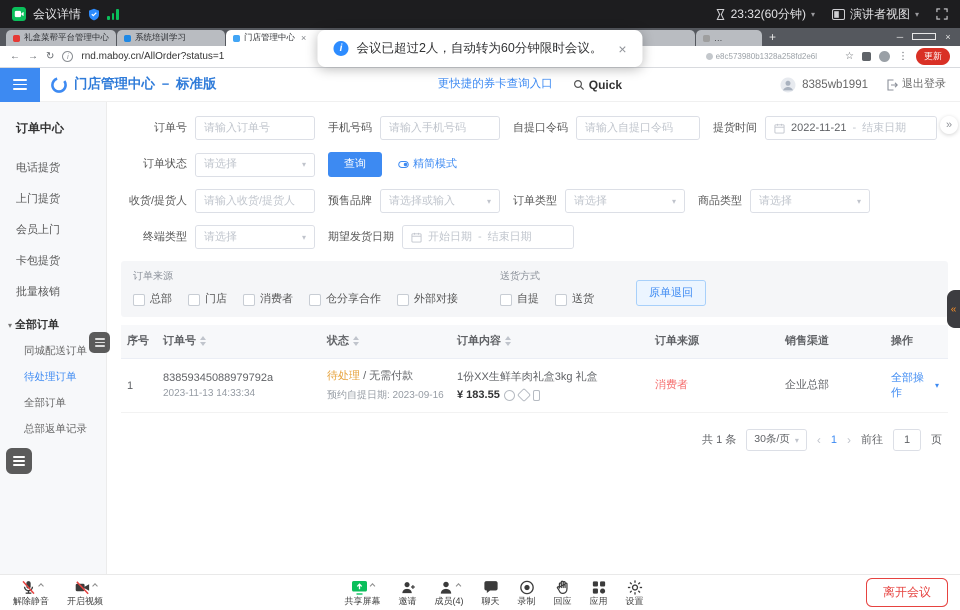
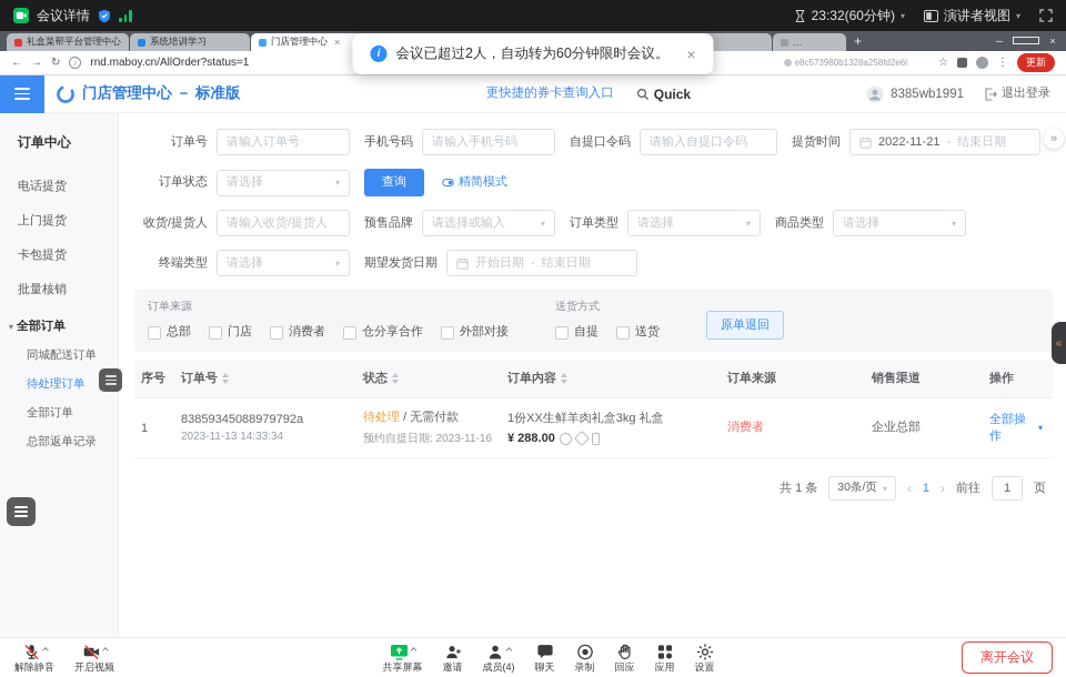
  会议详情
  23:32(60分钟)
  ▾
  演讲者视图
  ▾
  礼盒菜帮平台管理中心
  系统培训学习
  门店管理中心
  ×
  …
  +
  ─
  ×
  ←
  →
  ↻
  i
  rnd.maboy.cn/AllOrder?status=1
  e8c573980b1328a258fd2e6l
  ☆
  ⋮
  更新
  门店管理中心 － 标准版
  更快捷的券卡查询入口
  Quick
  8385wb1991
  退出登录
  订单中心
  电话提货
  上门提货
- 会员上门
  卡包提货
  批量核销
  ▾
  全部订单
  同城配送订单
  待处理订单
  全部订单
  总部返单记录
  订单号
  请输入订单号
  手机号码
  请输入手机号码
  自提口令码
  请输入自提口令码
  提货时间
  2022-11-21
  -
  结束日期
  订单状态
  请选择
  ▾
  查询
  精简模式
  收货/提货人
  请输入收货/提货人
  预售品牌
  请选择或输入
  ▾
  订单类型
  请选择
  ▾
  商品类型
  请选择
  ▾
  终端类型
  请选择
  ▾
  期望发货日期
  开始日期
  -
  结束日期
  订单来源
  总部
  门店
  消费者
  仓分享合作
  外部对接
  送货方式
  自提
  送货
  原单退回
  序号
  订单号
  状态
  订单内容
  订单来源
  销售渠道
  操作
  1
  83859345088979792a
  2023-11-13 14:33:34
  待处理 / 无需付款
- 预约自提日期: 2023-09-16
+ 预约自提日期: 2023-11-16
  1份XX生鲜羊肉礼盒3kg 礼盒
- ¥ 183.55
+ ¥ 288.00
  消费者
  企业总部
  全部操作
  ▾
  共 1 条
  30条/页
  ▾
  ‹
  1
  ›
  前往
  1
  页
  »
  «
  i
  会议已超过2人，自动转为60分钟限时会议。
  ×
  解除静音
  开启视频
  共享屏幕
  邀请
  成员(4)
  聊天
  录制
  回应
  应用
  设置
  离开会议
